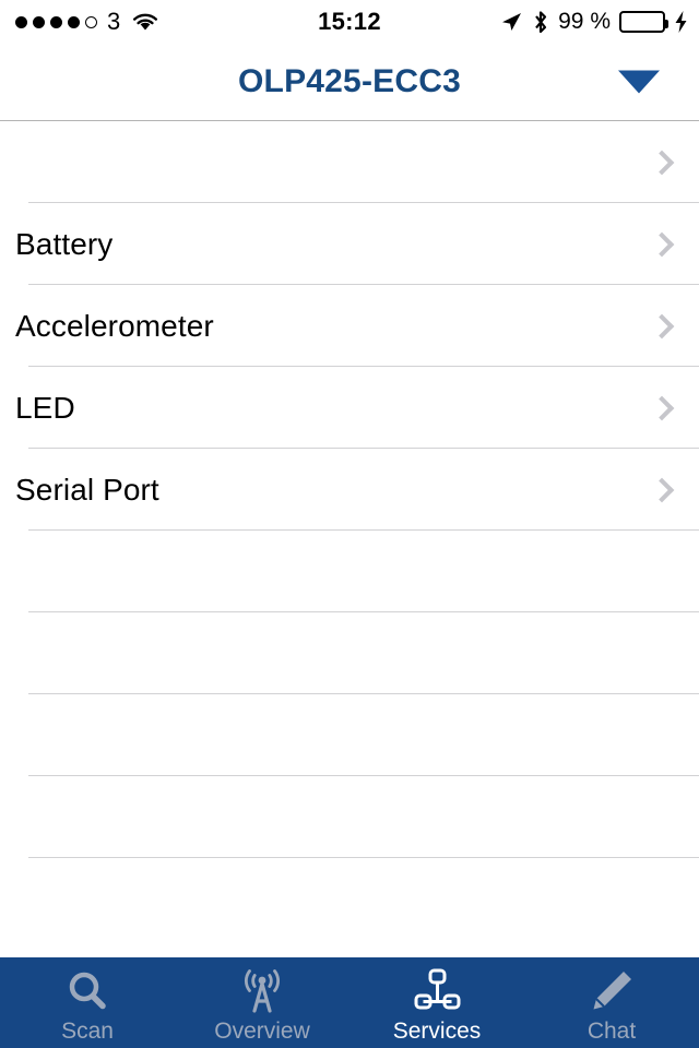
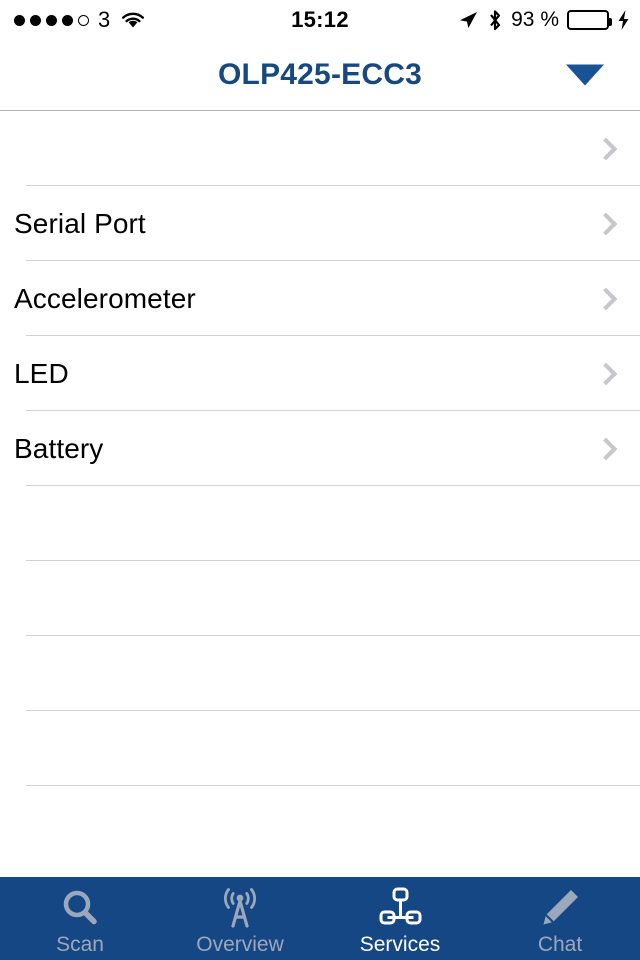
  3
  15:12
- 99 %
+ 93 %
  OLP425-ECC3
- Battery
+ Serial Port
  Accelerometer
  LED
- Serial Port
+ Battery
  Scan
  Overview
  Services
  Chat
